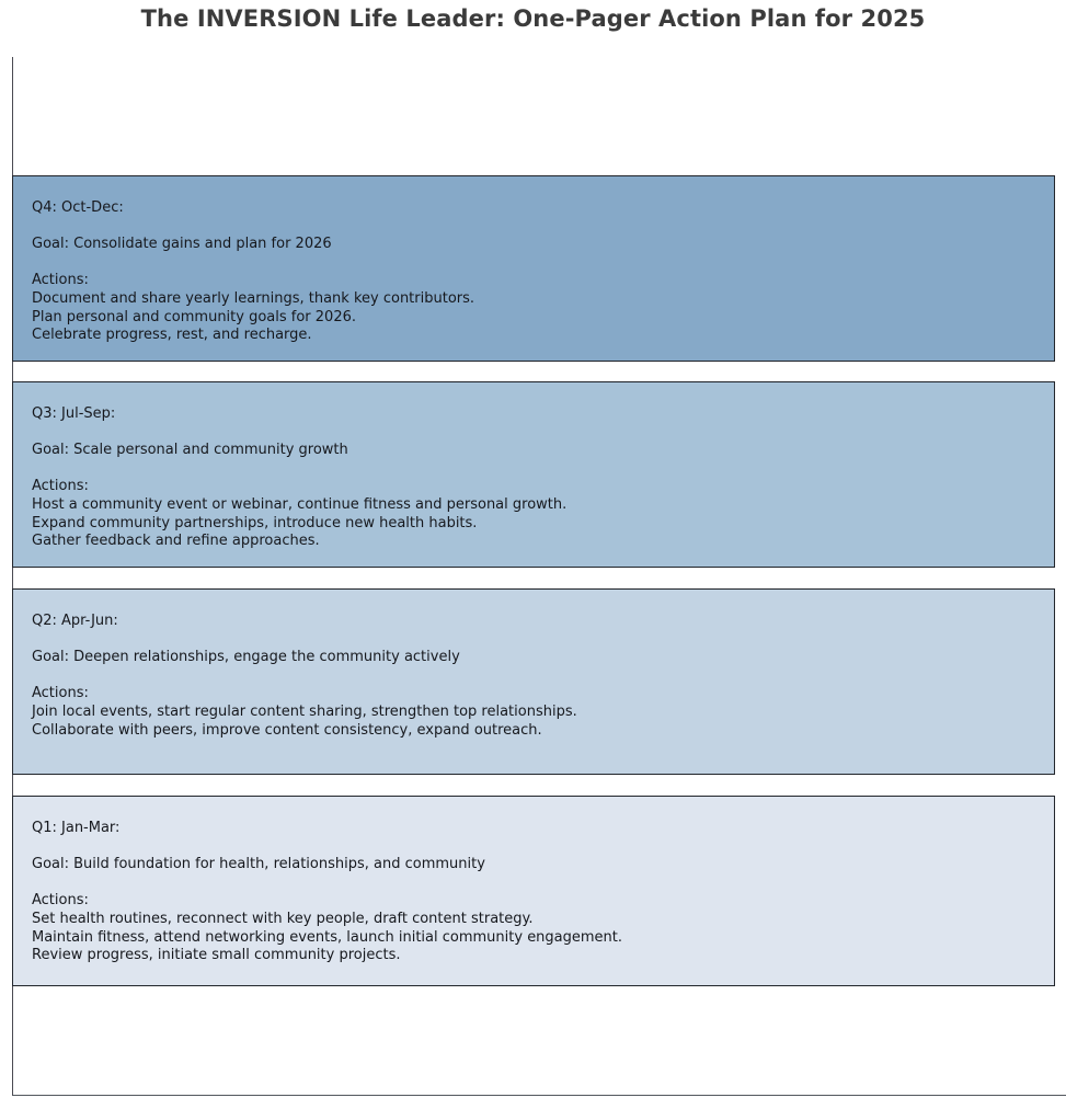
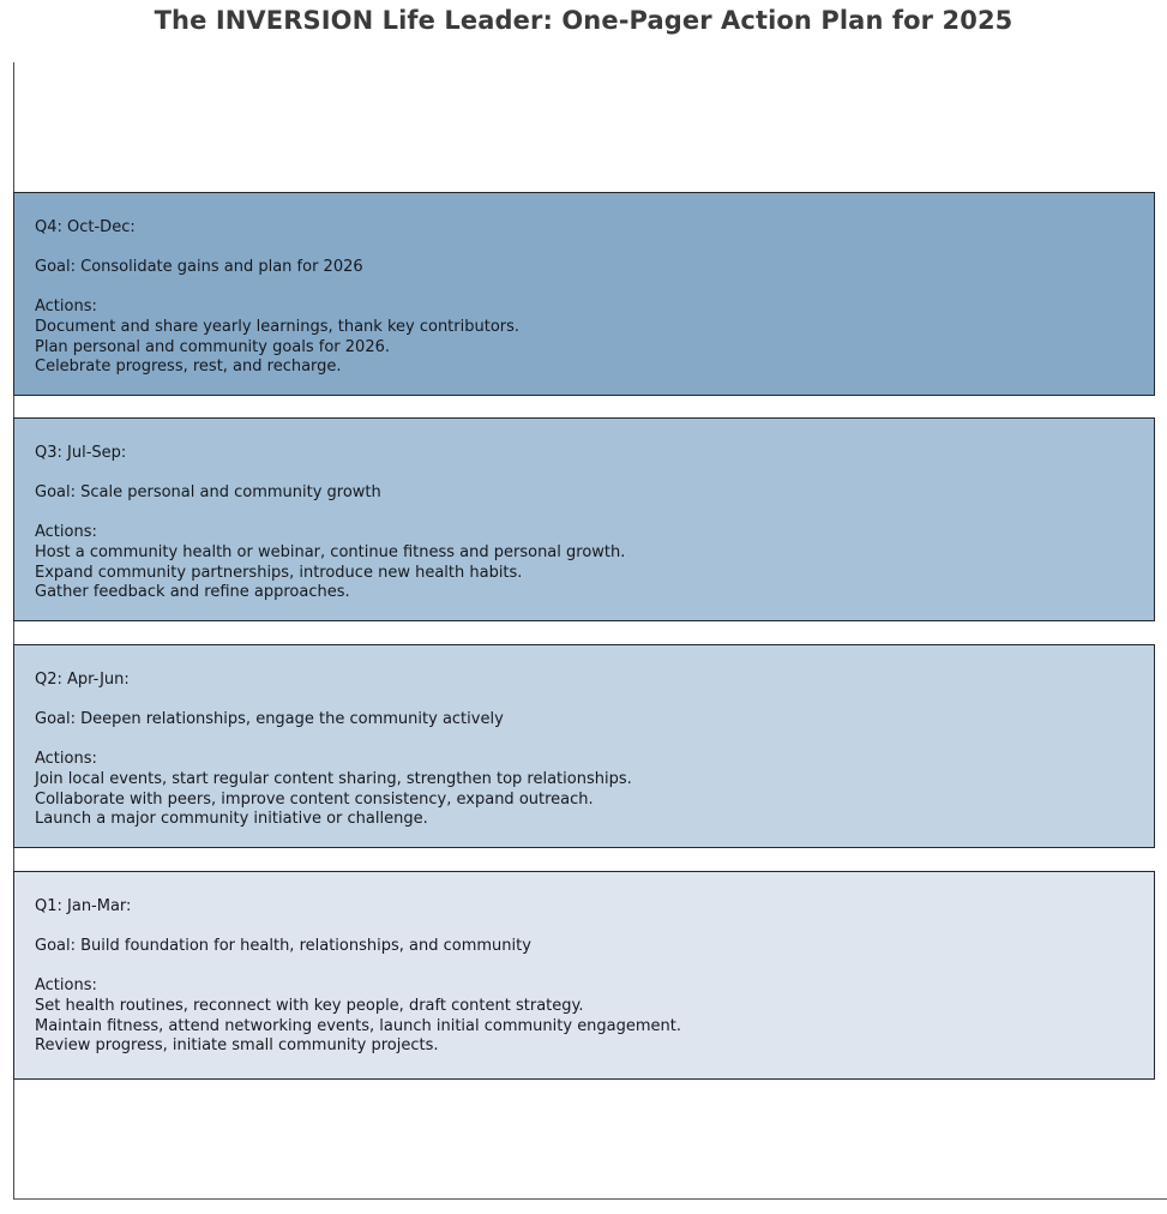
  The INVERSION Life Leader: One-Pager Action Plan for 2025
  Q4: Oct-Dec:
  Goal: Consolidate gains and plan for 2026
  Actions:
  Document and share yearly learnings, thank key contributors.
  Plan personal and community goals for 2026.
  Celebrate progress, rest, and recharge.
  Q3: Jul-Sep:
  Goal: Scale personal and community growth
  Actions:
- Host a community event or webinar, continue fitness and personal growth.
+ Host a community health or webinar, continue fitness and personal growth.
  Expand community partnerships, introduce new health habits.
  Gather feedback and refine approaches.
  Q2: Apr-Jun:
  Goal: Deepen relationships, engage the community actively
  Actions:
  Join local events, start regular content sharing, strengthen top relationships.
  Collaborate with peers, improve content consistency, expand outreach.
+ Launch a major community initiative or challenge.
  Q1: Jan-Mar:
  Goal: Build foundation for health, relationships, and community
  Actions:
  Set health routines, reconnect with key people, draft content strategy.
  Maintain fitness, attend networking events, launch initial community engagement.
  Review progress, initiate small community projects.
